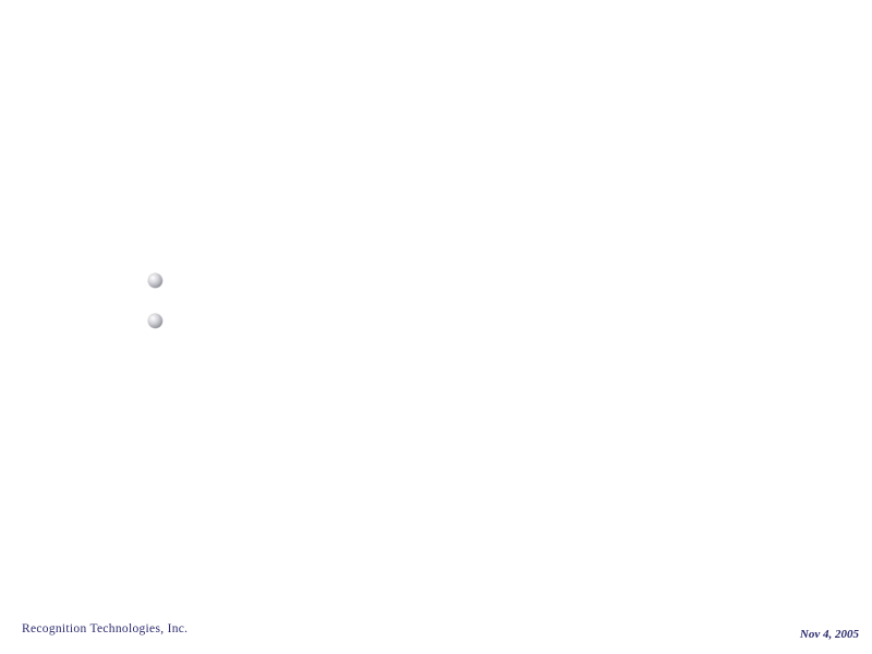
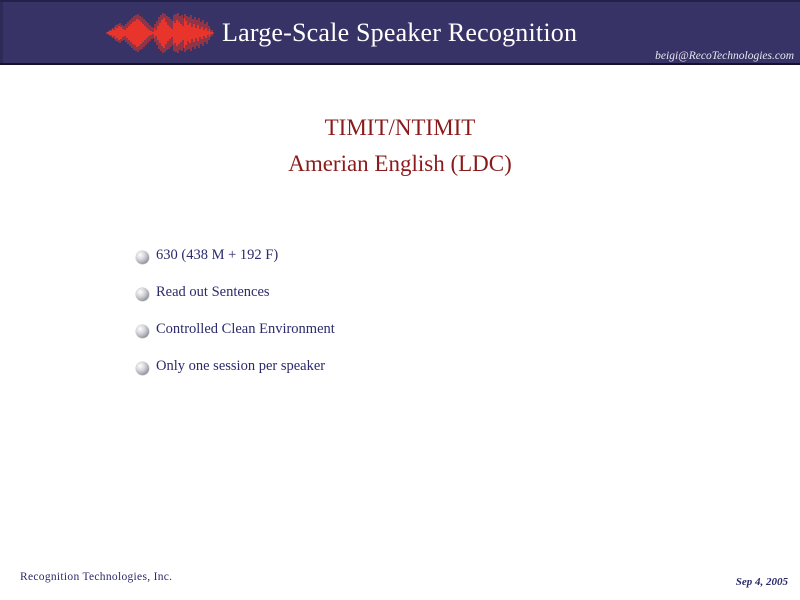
+ Large-Scale Speaker Recognition
+ beigi@RecoTechnologies.com
+ TIMIT/NTIMIT
+ Amerian English (LDC)
+ 630 (438 M + 192 F)
+ Read out Sentences
+ Controlled Clean Environment
+ Only one session per speaker
  Recognition Technologies, Inc.
- Nov 4, 2005
+ Sep 4, 2005
